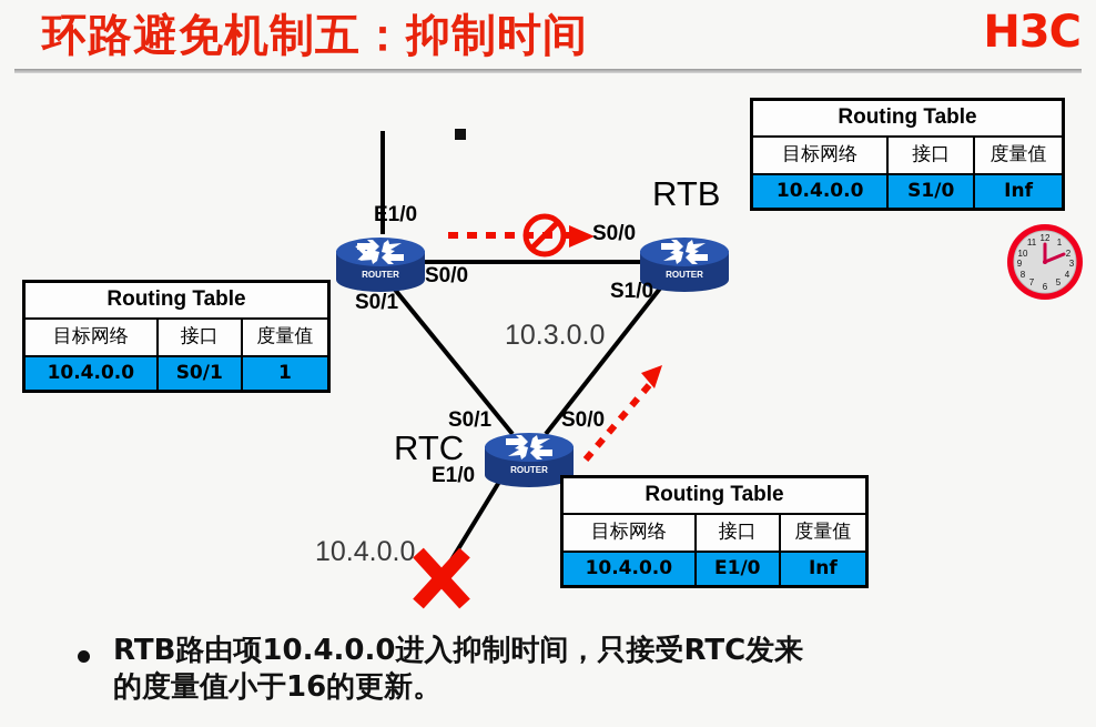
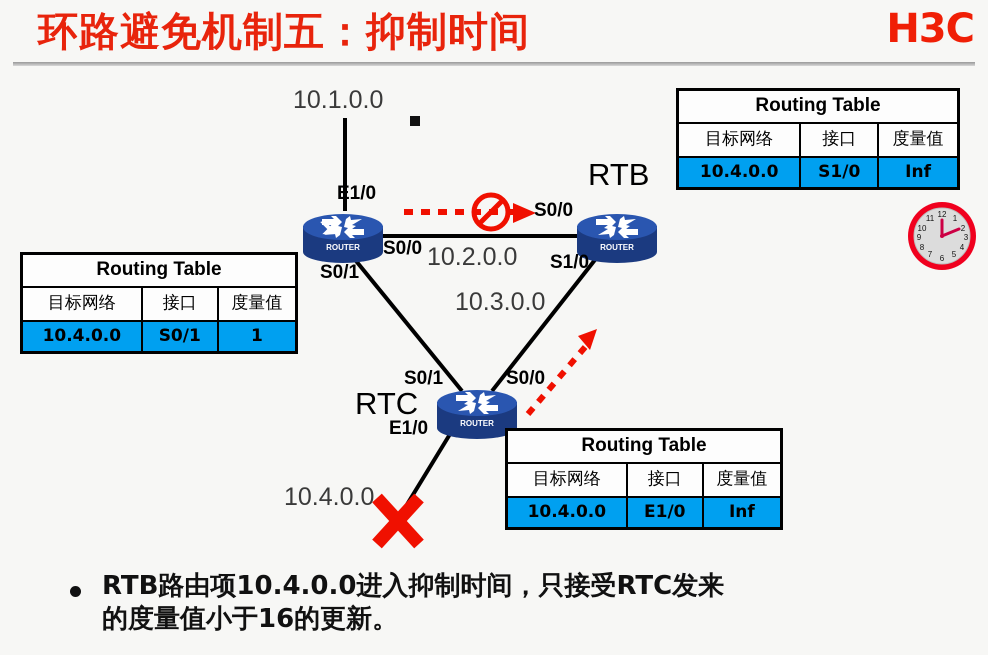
  环路避免机制五：抑制时间
  H3C
  ROUTER
  ROUTER
  ROUTER
  RTB
  RTC
+ 10.1.0.0
+ 10.2.0.0
  10.3.0.0
  10.4.0.0
  E1/0
  S0/0
  S0/1
  S0/0
  S1/0
  S0/1
  S0/0
  E1/0
  Routing Table
  目标网络
  接口
  度量值
  10.4.0.0
  S0/1
  1
  Routing Table
  目标网络
  接口
  度量值
  10.4.0.0
  S1/0
  Inf
  Routing Table
  目标网络
  接口
  度量值
  10.4.0.0
  E1/0
  Inf
  12
  1
  2
  3
  4
  5
  6
  7
  8
  9
  10
  11
  RTB路由项10.4.0.0进入抑制时间，只接受RTC发来
  的度量值小于16的更新。
